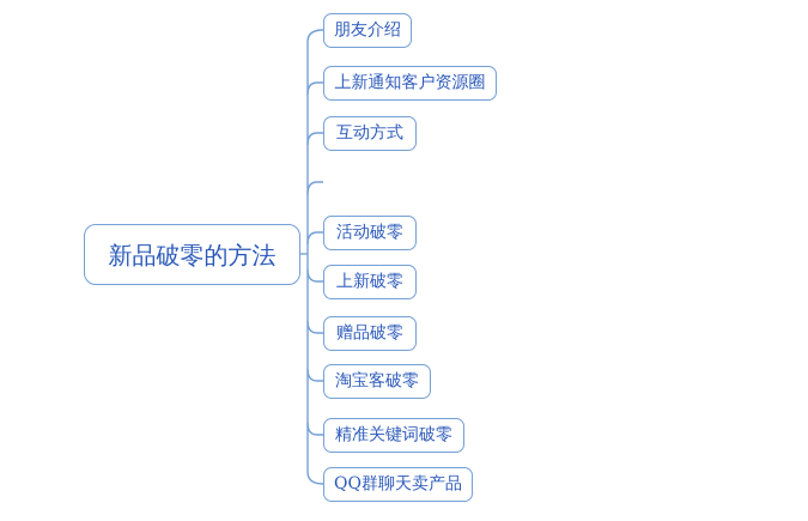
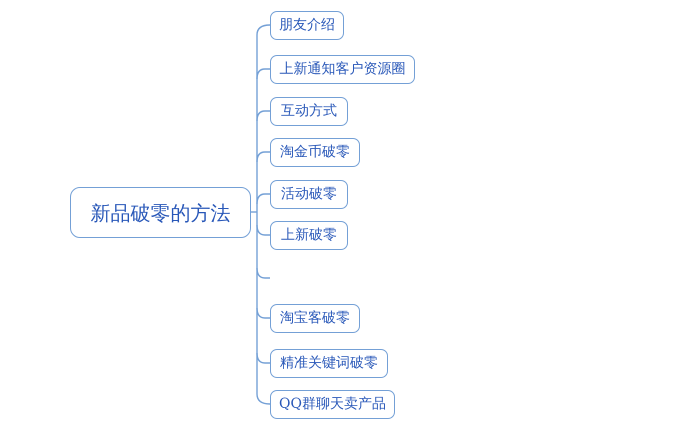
  新品破零的方法
  朋友介绍
  上新通知客户资源圈
  互动方式
+ 淘金币破零
  活动破零
  上新破零
- 赠品破零
  淘宝客破零
  精准关键词破零
  QQ群聊天卖产品
